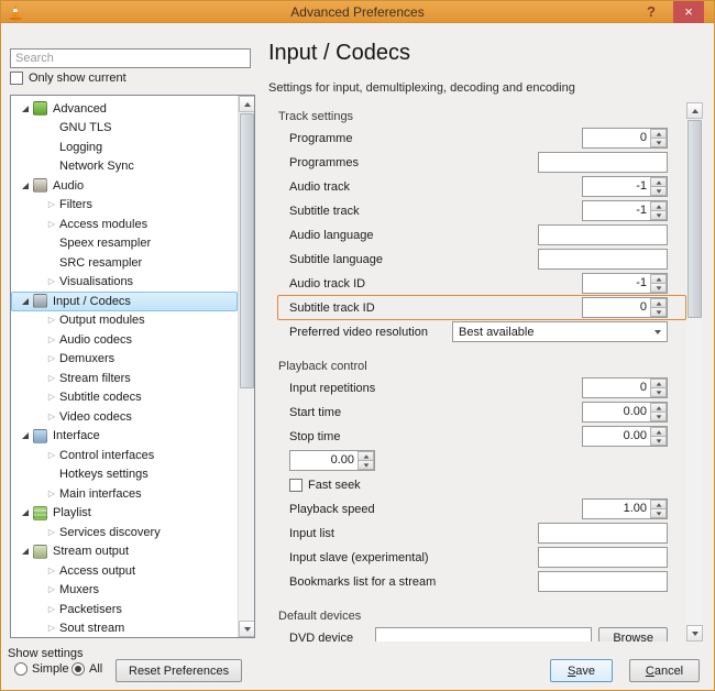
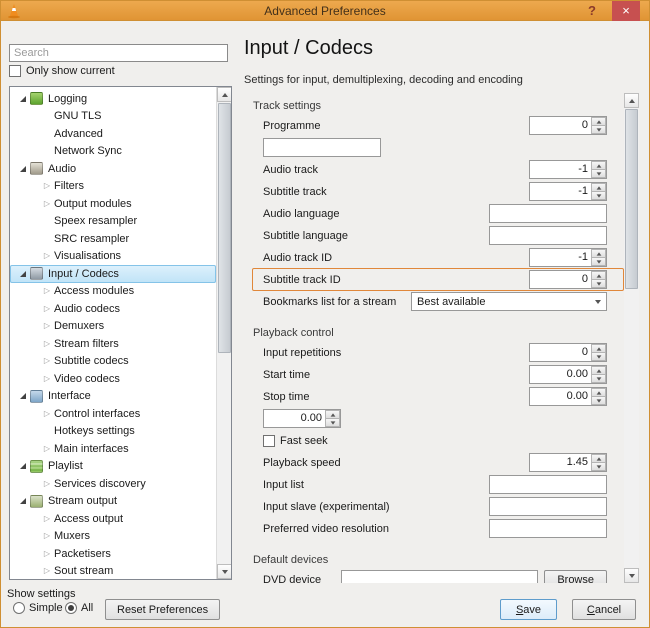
  Advanced Preferences
  ?
  ×
  Search
  Only show current
- Advanced
+ Logging
  GNU TLS
- Logging
+ Advanced
  Network Sync
  Audio
  Filters
- Access modules
+ Output modules
  Speex resampler
  SRC resampler
  Visualisations
  Input / Codecs
- Output modules
+ Access modules
  Audio codecs
  Demuxers
  Stream filters
  Subtitle codecs
  Video codecs
  Interface
  Control interfaces
  Hotkeys settings
  Main interfaces
  Playlist
  Services discovery
  Stream output
  Access output
  Muxers
  Packetisers
  Sout stream
  Input / Codecs
  Settings for input, demultiplexing, decoding and encoding
  Track settings
  Programme
  0
- Programmes
  Audio track
  -1
  Subtitle track
  -1
  Audio language
  Subtitle language
  Audio track ID
  -1
  Subtitle track ID
  0
- Preferred video resolution
+ Bookmarks list for a stream
  Best available
  Playback control
  Input repetitions
  0
  Start time
  0.00
  Stop time
  0.00
  0.00
  Fast seek
  Playback speed
- 1.00
+ 1.45
  Input list
  Input slave (experimental)
- Bookmarks list for a stream
+ Preferred video resolution
  Default devices
  DVD device
  Browse
  Show settings
  Simple
  All
  Reset Preferences
  S
  ave
  C
  ancel
